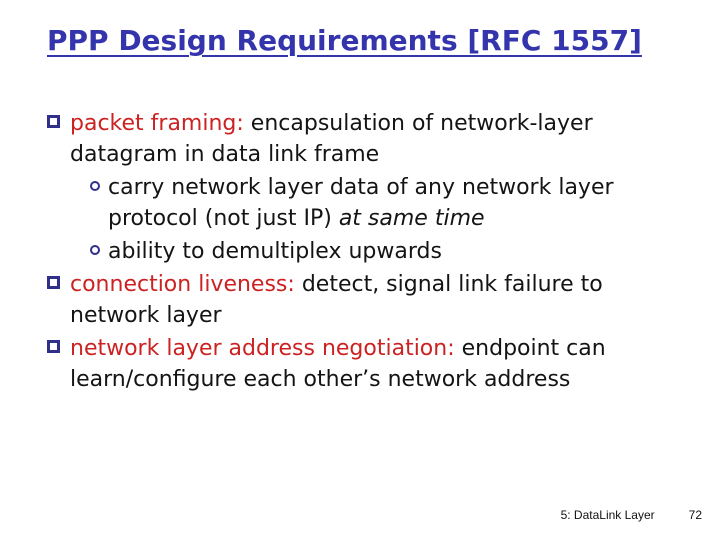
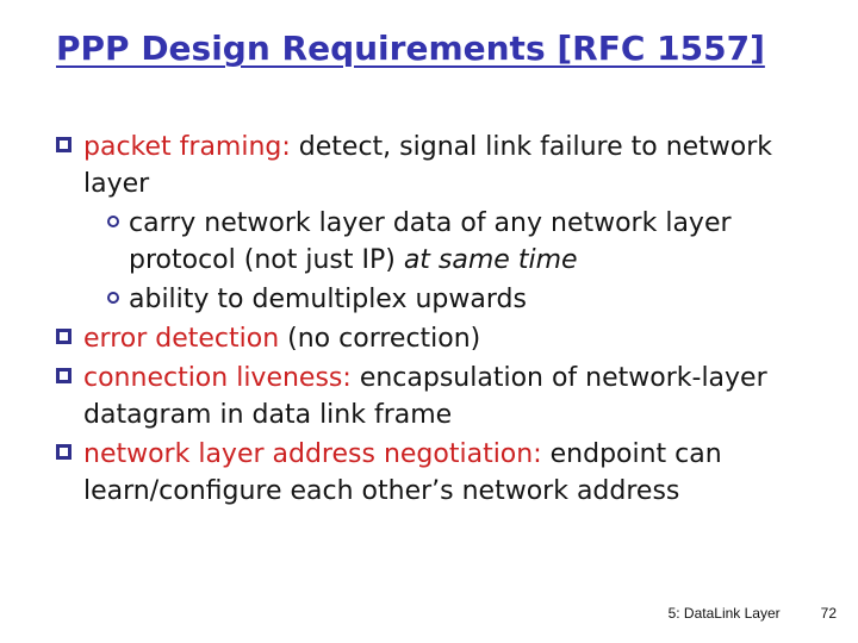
  PPP Design Requirements [RFC 1557]
- packet framing: encapsulation of network-layer datagram in data link frame
+ packet framing: detect, signal link failure to network layer
  carry network layer data of any network layer protocol (not just IP) at same time
  ability to demultiplex upwards
+ error detection (no correction)
- connection liveness: detect, signal link failure to network layer
+ connection liveness: encapsulation of network-layer datagram in data link frame
  network layer address negotiation: endpoint can learn/configure each other’s network address
  5: DataLink Layer
  72
